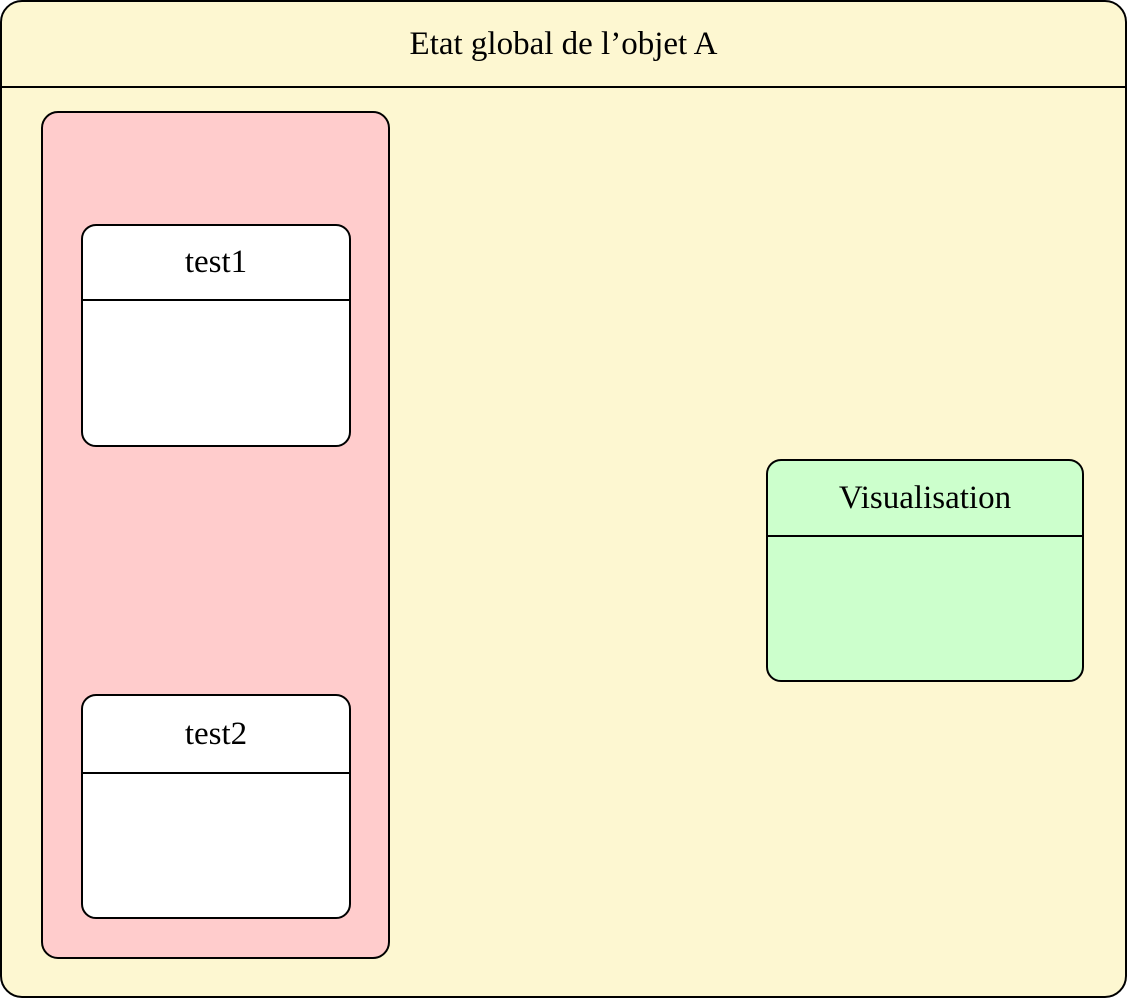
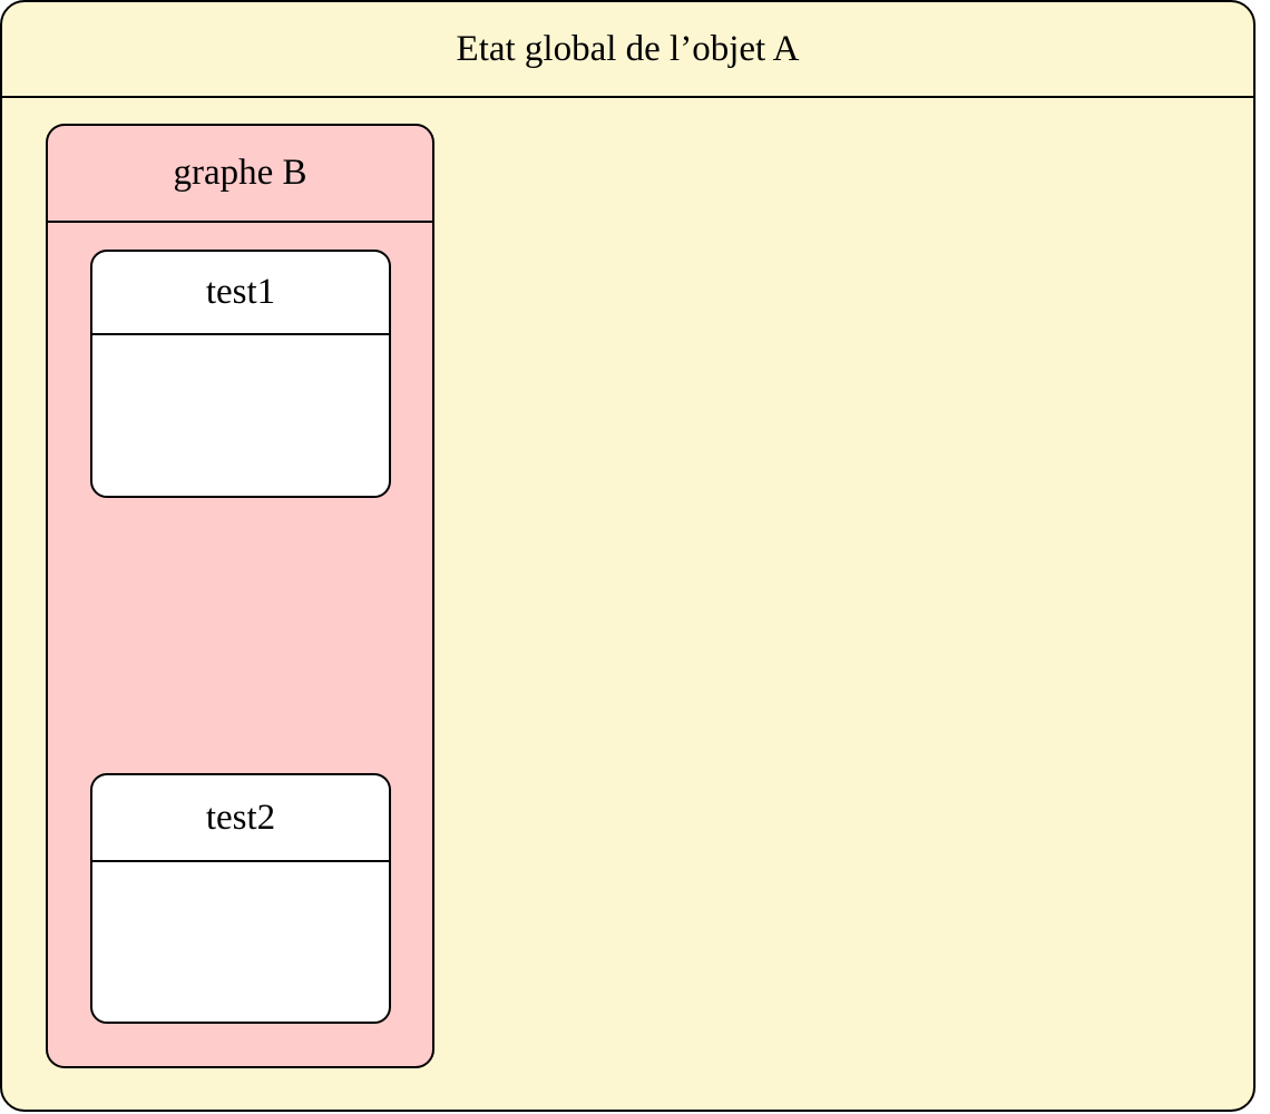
  Etat global de l’objet A
+ graphe B
  test1
  test2
- Visualisation
